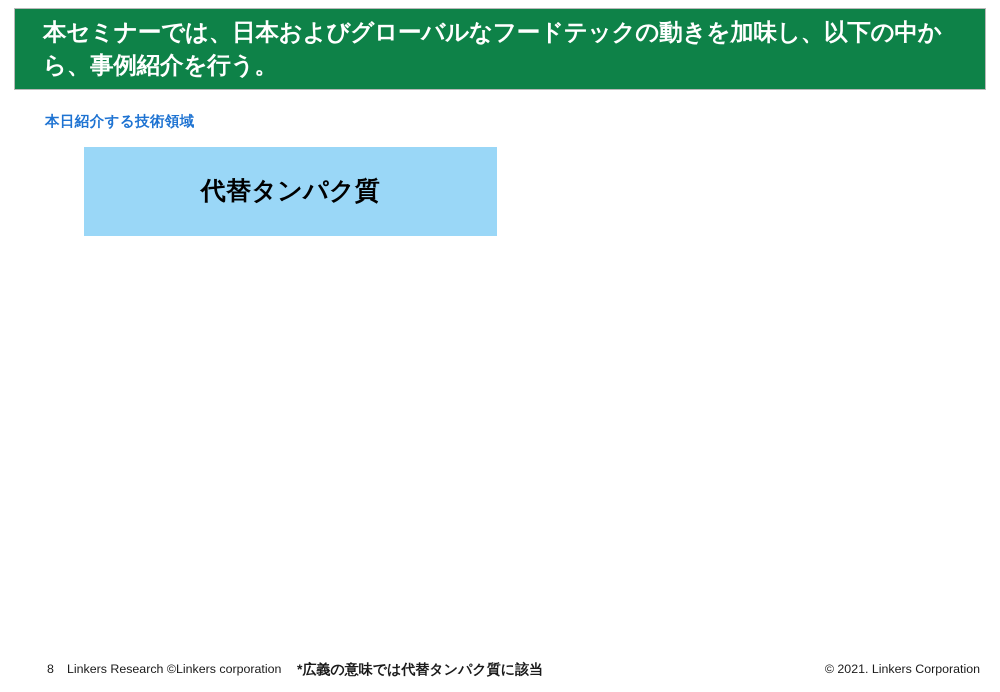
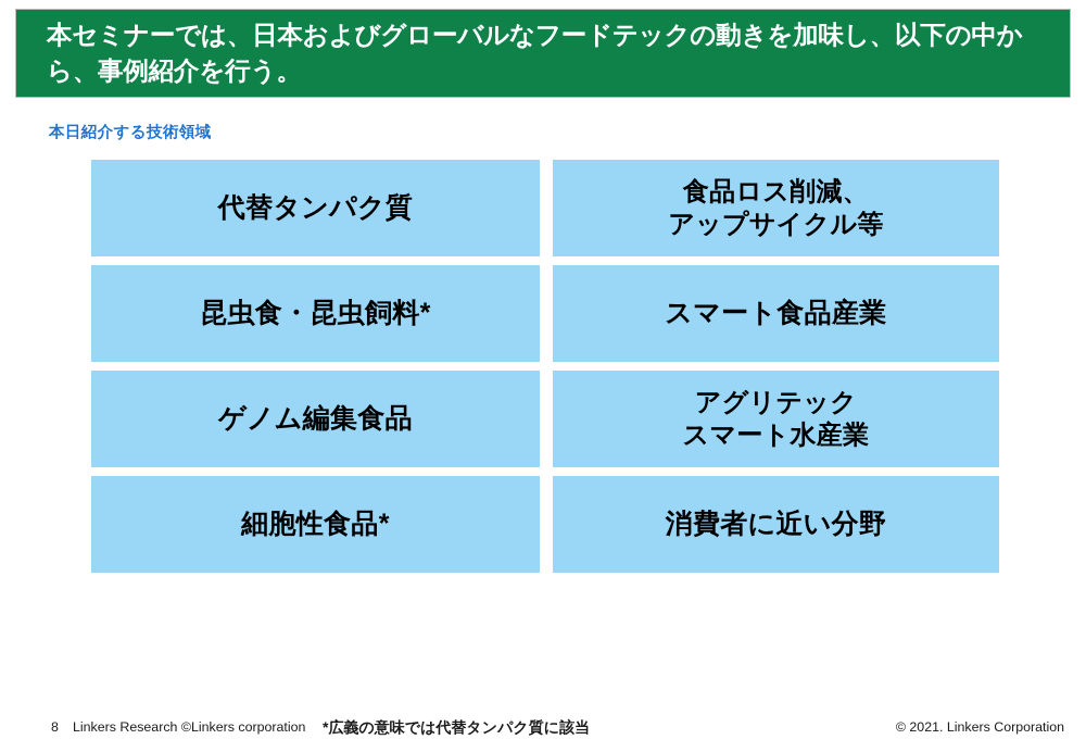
  本セミナーでは、日本およびグローバルなフードテックの動きを加味し、以下の中か
  ら、事例紹介を行う。
  本日紹介する技術領域
  代替タンパク質
+ 昆虫食・昆虫飼料*
+ ゲノム編集食品
+ 細胞性食品*
+ 食品ロス削減、
+ アップサイクル等
+ スマート食品産業
+ アグリテック
+ スマート水産業
+ 消費者に近い分野
  8
  Linkers Research ©Linkers corporation
  *広義の意味では代替タンパク質に該当
  © 2021. Linkers Corporation
